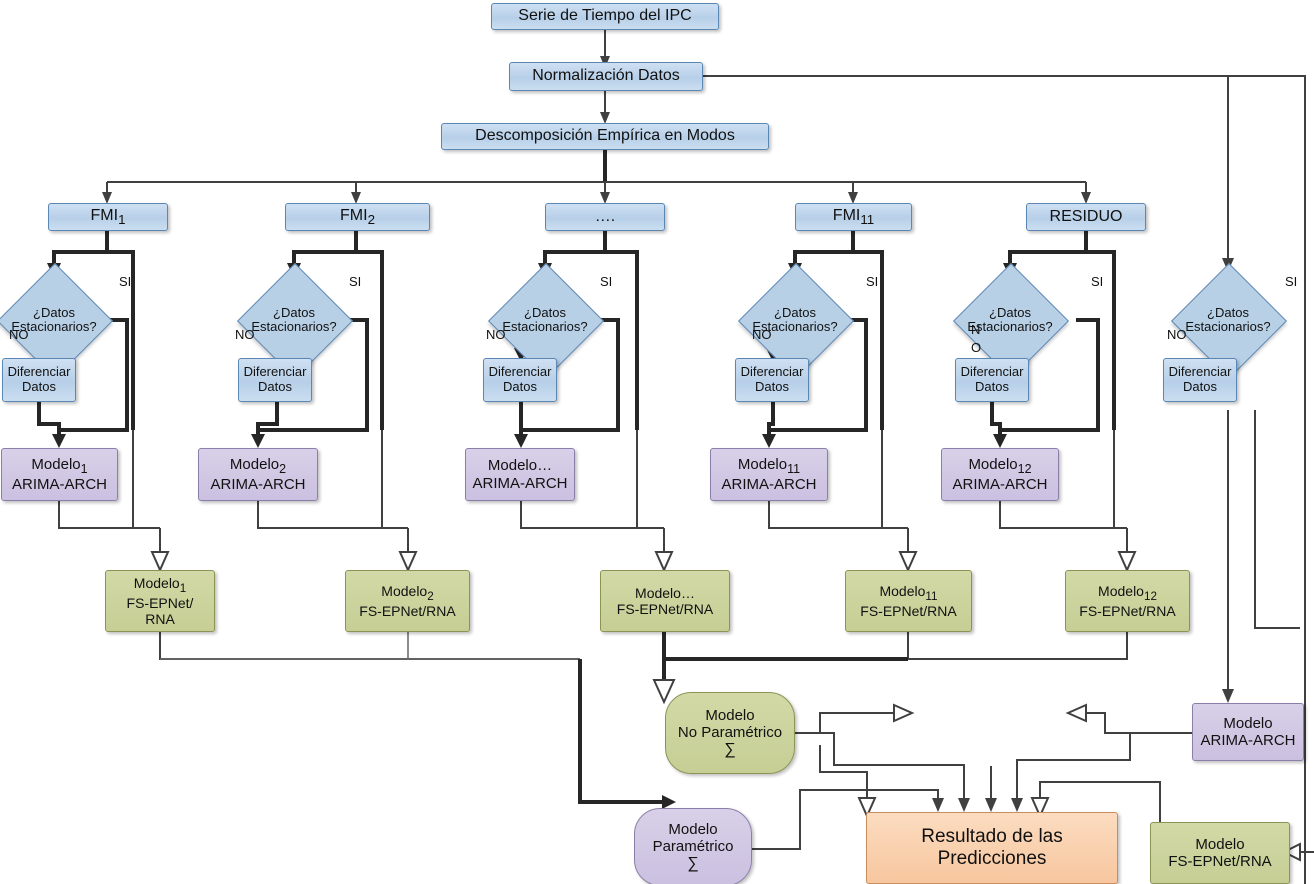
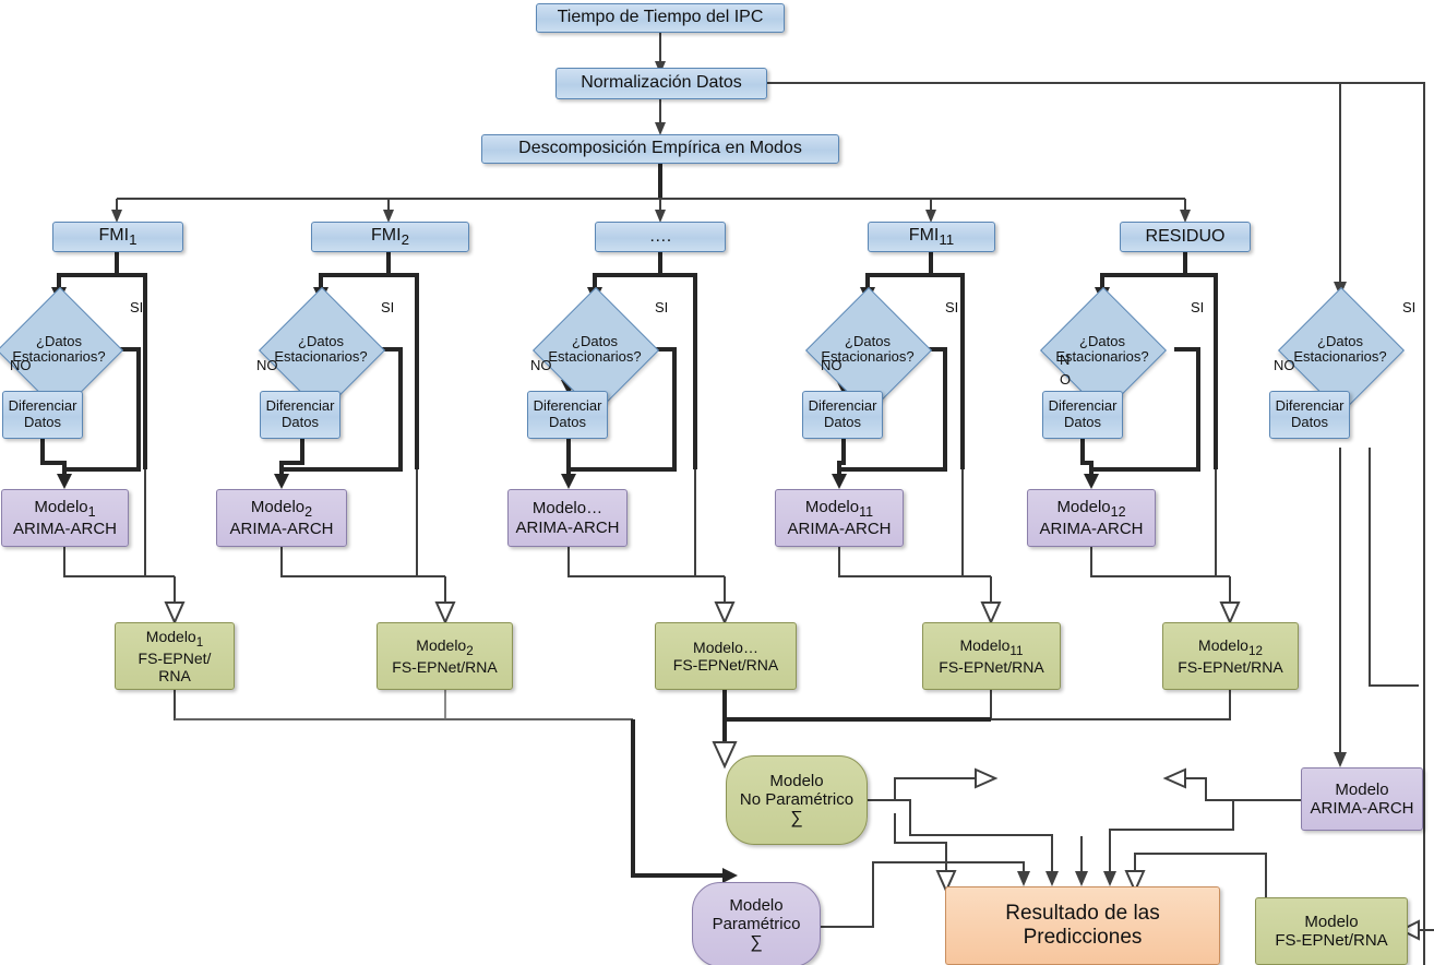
- Serie de Tiempo del IPC
+ Tiempo de Tiempo del IPC
  Normalización Datos
  Descomposición Empírica en Modos
  FMI1
  FMI2
  ….
  FMI11
  RESIDUO
  ¿Datos
  Estacionarios?
  SI
  NO
  ¿Datos
  Estacionarios?
  SI
  NO
  ¿Datos
  Estacionarios?
  SI
  NO
  ¿Datos
  Estacionarios?
  SI
  NO
  ¿Datos
  Estacionarios?
  SI
  N
  O
  ¿Datos
  Estacionarios?
  SI
  NO
  Diferenciar
  Datos
  Diferenciar
  Datos
  Diferenciar
  Datos
  Diferenciar
  Datos
  Diferenciar
  Datos
  Diferenciar
  Datos
  Modelo1
  ARIMA-ARCH
  Modelo2
  ARIMA-ARCH
  Modelo…
  ARIMA-ARCH
  Modelo11
  ARIMA-ARCH
  Modelo12
  ARIMA-ARCH
  Modelo1
  FS-EPNet/
  RNA
  Modelo2
  FS-EPNet/RNA
  Modelo…
  FS-EPNet/RNA
  Modelo11
  FS-EPNet/RNA
  Modelo12
  FS-EPNet/RNA
  Modelo
  No Paramétrico
  ∑
  Modelo
  Paramétrico
  ∑
  Resultado de las
  Predicciones
  Modelo
  ARIMA-ARCH
  Modelo
  FS-EPNet/RNA
